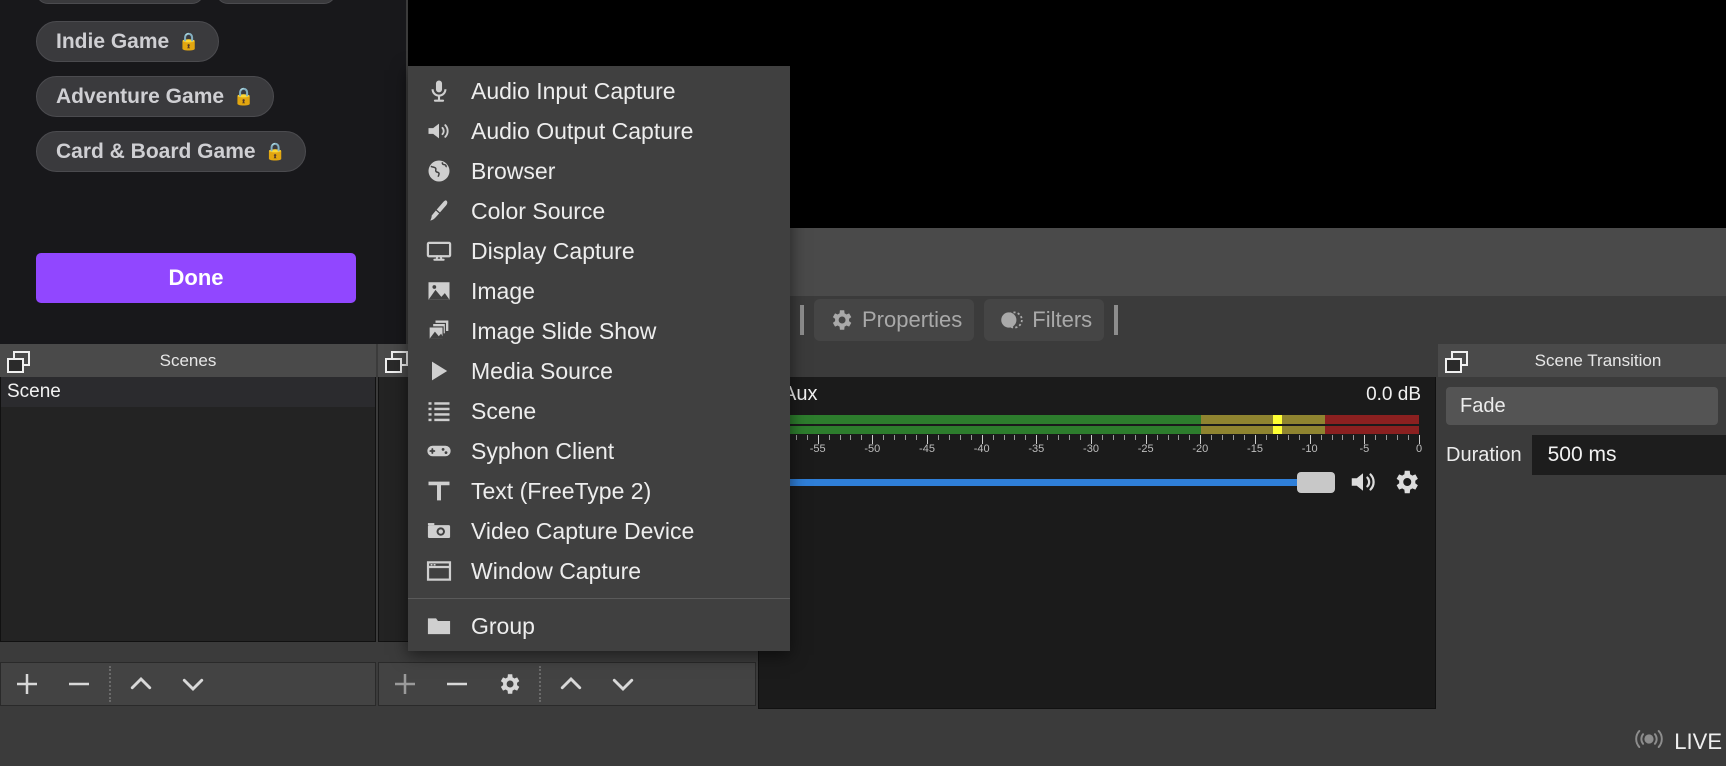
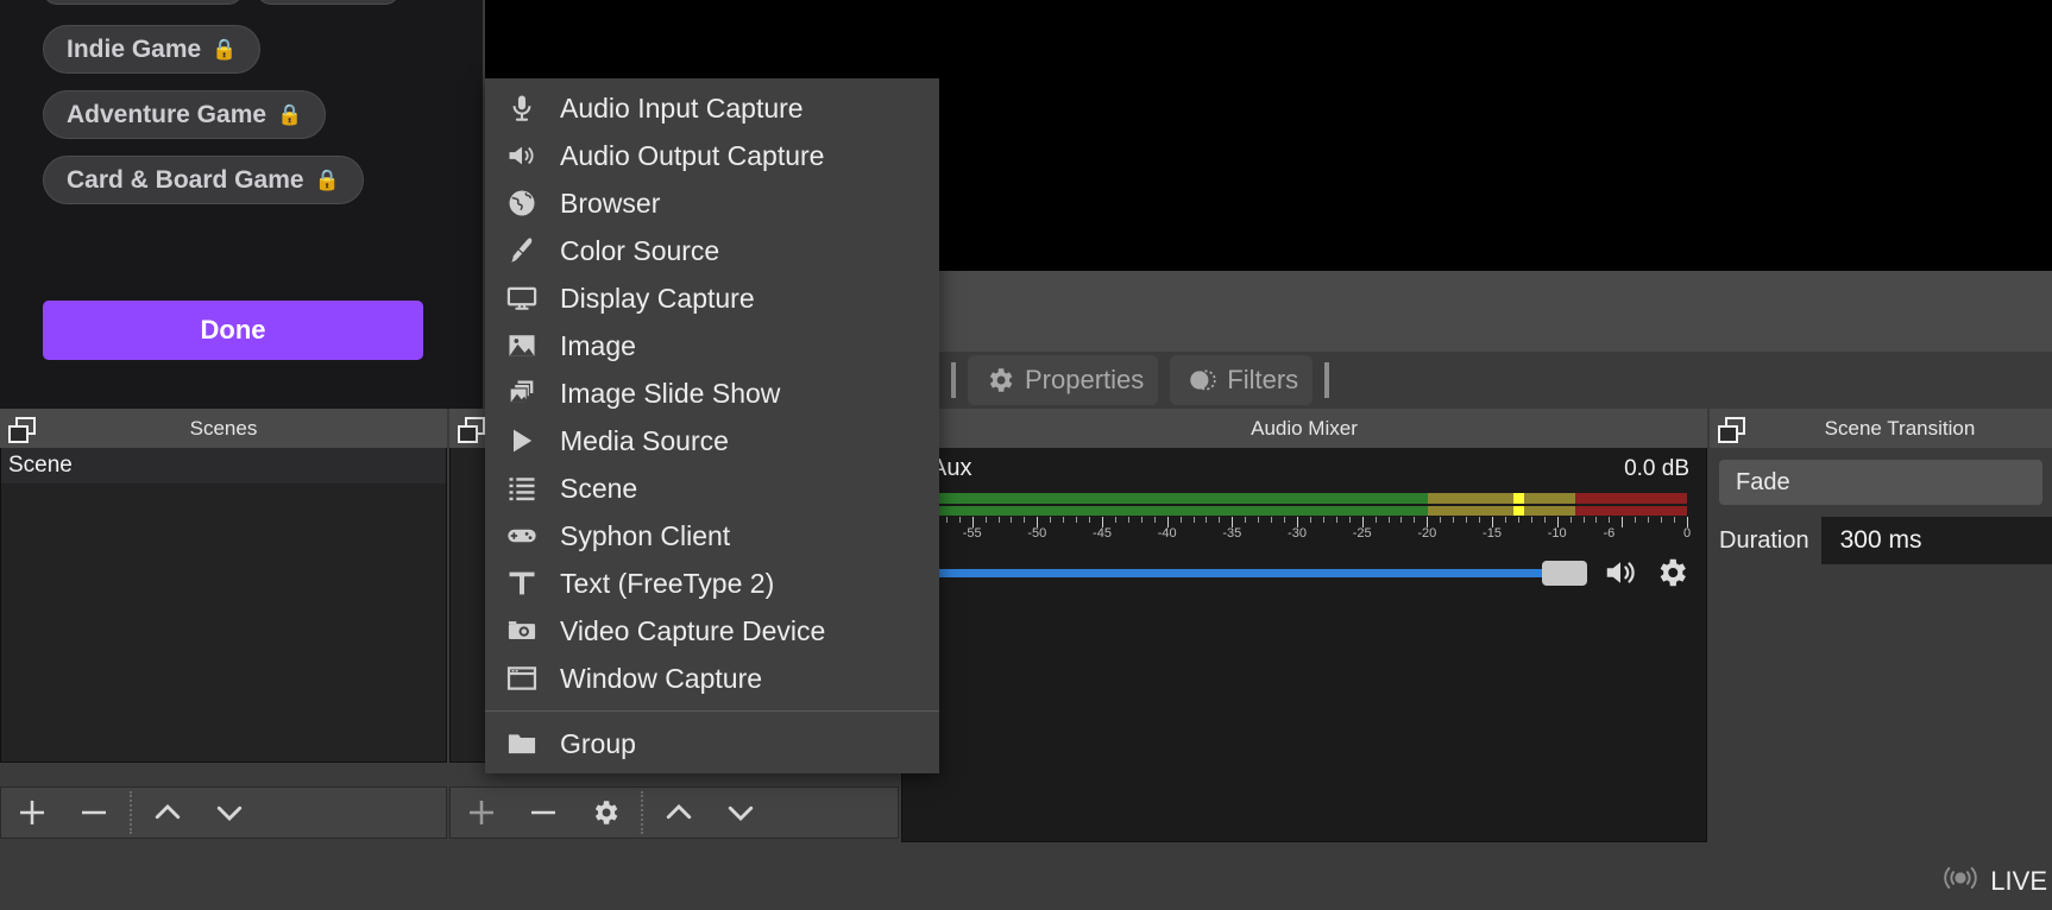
  Indie Game
  🔒
  Adventure Game
  🔒
  Card & Board Game
  🔒
  Done
  Properties
  Filters
  Scenes
  Scene
+ Audio Mixer
  0.0 dB
  -55
  -50
  -45
  -40
  -35
  -30
  -25
  -20
  -15
  -10
- -5
+ -6
  0
  Scene Transition
  Fade
  Duration
- 500 ms
+ 300 ms
  LIVE
  Audio Input Capture
  Audio Output Capture
  Browser
  Color Source
  Display Capture
  Image
  Image Slide Show
  Media Source
  Scene
  Syphon Client
  Text (FreeType 2)
  Video Capture Device
  Window Capture
  Group
